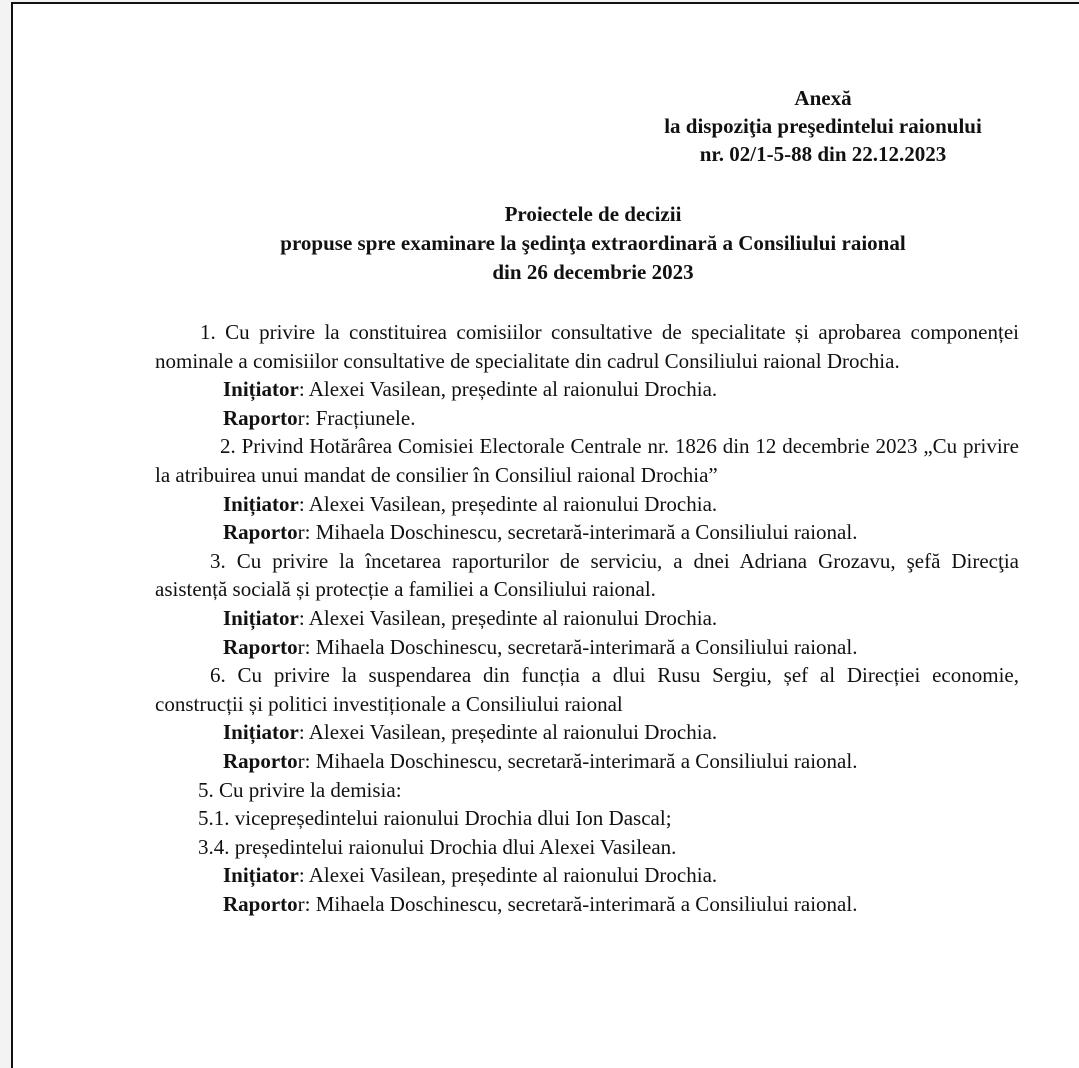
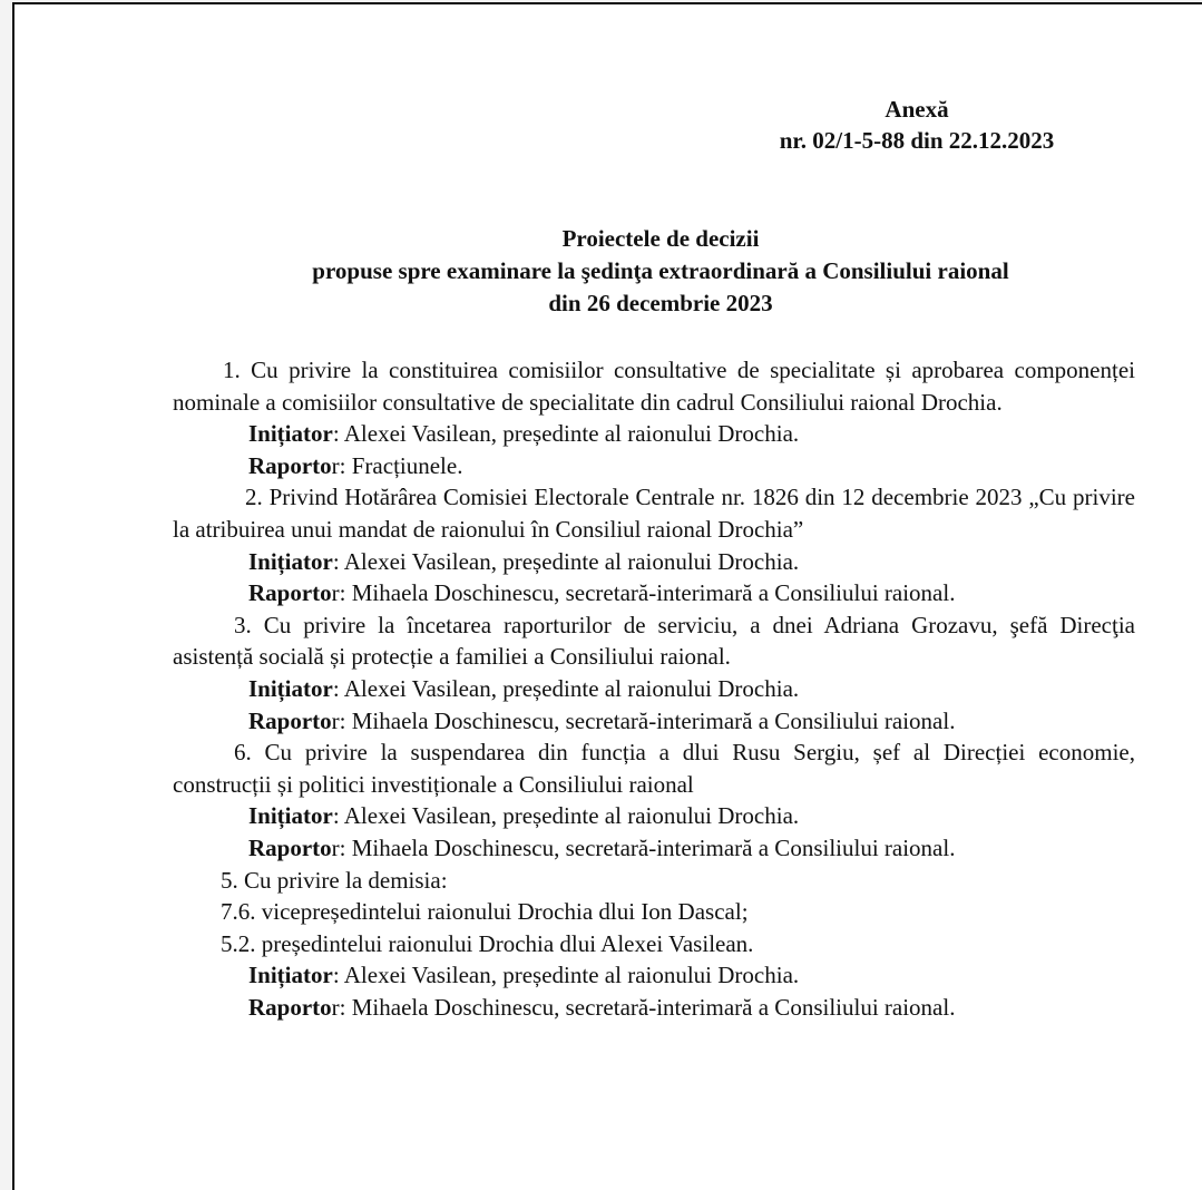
  Anexă
- la dispoziţia preşedintelui raionului
  nr. 02/1-5-88 din 22.12.2023
  Proiectele de decizii
  propuse spre examinare la şedinţa extraordinară a Consiliului raional
  din 26 decembrie 2023
  1. Cu privire la constituirea comisiilor consultative de specialitate și aprobarea componenței nominale a comisiilor consultative de specialitate din cadrul Consiliului raional Drochia.
  Inițiator: Alexei Vasilean, președinte al raionului Drochia.
  Raportor: Fracțiunele.
- 2. Privind Hotărârea Comisiei Electorale Centrale nr. 1826 din 12 decembrie 2023 „Cu privire la atribuirea unui mandat de consilier în Consiliul raional Drochia”
+ 2. Privind Hotărârea Comisiei Electorale Centrale nr. 1826 din 12 decembrie 2023 „Cu privire la atribuirea unui mandat de raionului în Consiliul raional Drochia”
  Inițiator: Alexei Vasilean, președinte al raionului Drochia.
  Raportor: Mihaela Doschinescu, secretară-interimară a Consiliului raional.
  3. Cu privire la încetarea raporturilor de serviciu, a dnei Adriana Grozavu, şefă Direcţia asistență socială și protecție a familiei a Consiliului raional.
  Inițiator: Alexei Vasilean, președinte al raionului Drochia.
  Raportor: Mihaela Doschinescu, secretară-interimară a Consiliului raional.
  6. Cu privire la suspendarea din funcția a dlui Rusu Sergiu, șef al Direcției economie, construcții și politici investiționale a Consiliului raional
  Inițiator: Alexei Vasilean, președinte al raionului Drochia.
  Raportor: Mihaela Doschinescu, secretară-interimară a Consiliului raional.
  5. Cu privire la demisia:
- 5.1. vicepreședintelui raionului Drochia dlui Ion Dascal;
+ 7.6. vicepreședintelui raionului Drochia dlui Ion Dascal;
- 3.4. președintelui raionului Drochia dlui Alexei Vasilean.
+ 5.2. președintelui raionului Drochia dlui Alexei Vasilean.
  Inițiator: Alexei Vasilean, președinte al raionului Drochia.
  Raportor: Mihaela Doschinescu, secretară-interimară a Consiliului raional.
